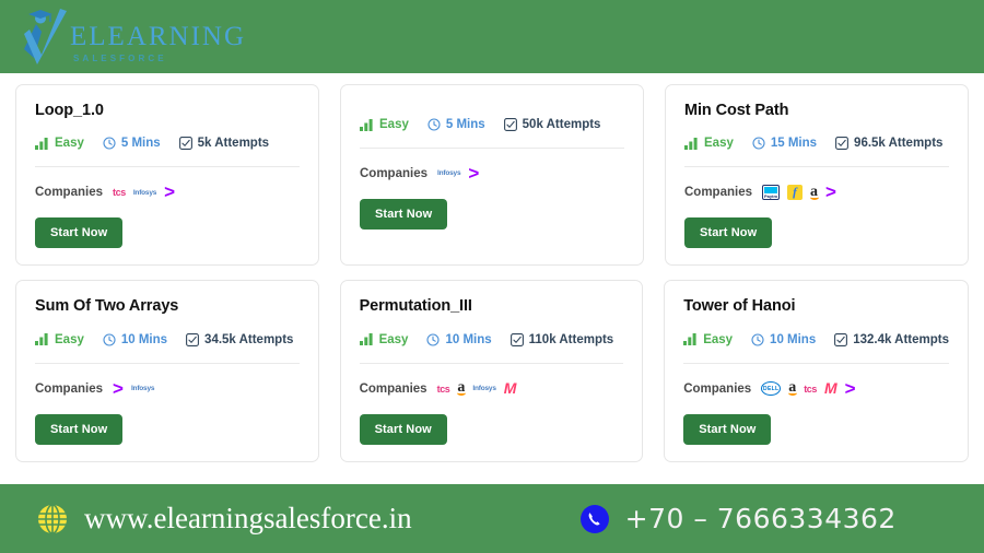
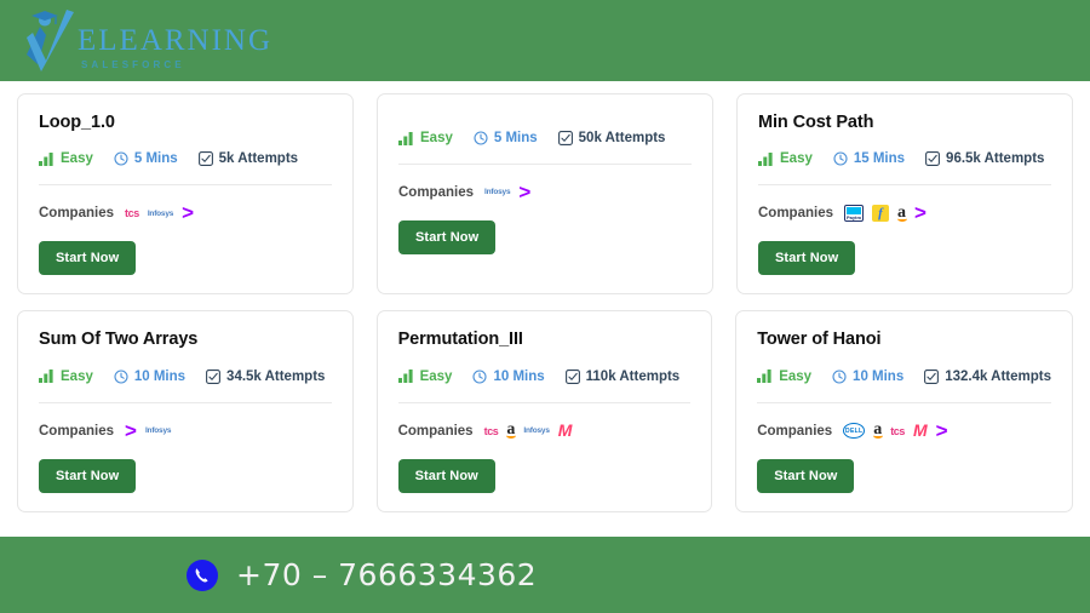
  ELEARNING
  SALESFORCE
  Loop_1.0
  Easy
  5 Mins
  5k Attempts
  Companies
  tcs
  >
  Start Now
  Easy
  5 Mins
  50k Attempts
  Companies
  >
  Start Now
  Min Cost Path
  Easy
  15 Mins
  96.5k Attempts
  Companies
  f
  a
  >
  Start Now
  Sum Of Two Arrays
  Easy
  10 Mins
  34.5k Attempts
  Companies
  >
  Start Now
  Permutation_III
  Easy
  10 Mins
  110k Attempts
  Companies
  tcs
  a
  M
  Start Now
  Tower of Hanoi
  Easy
  10 Mins
  132.4k Attempts
  Companies
  a
  tcs
  M
  >
  Start Now
- www.elearningsalesforce.in
  +70 – 7666334362
